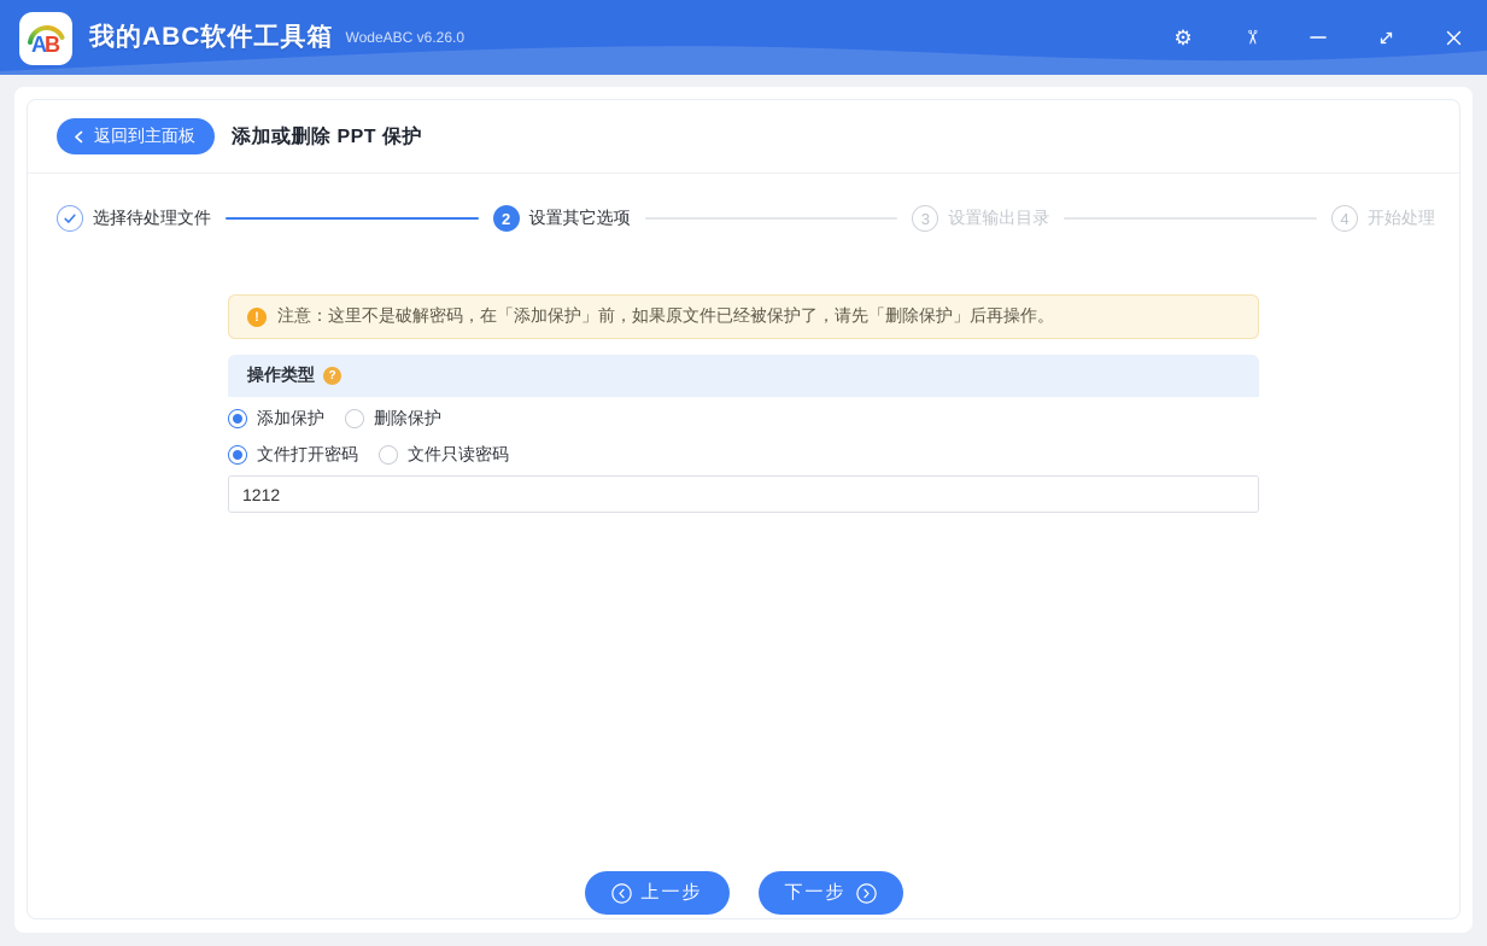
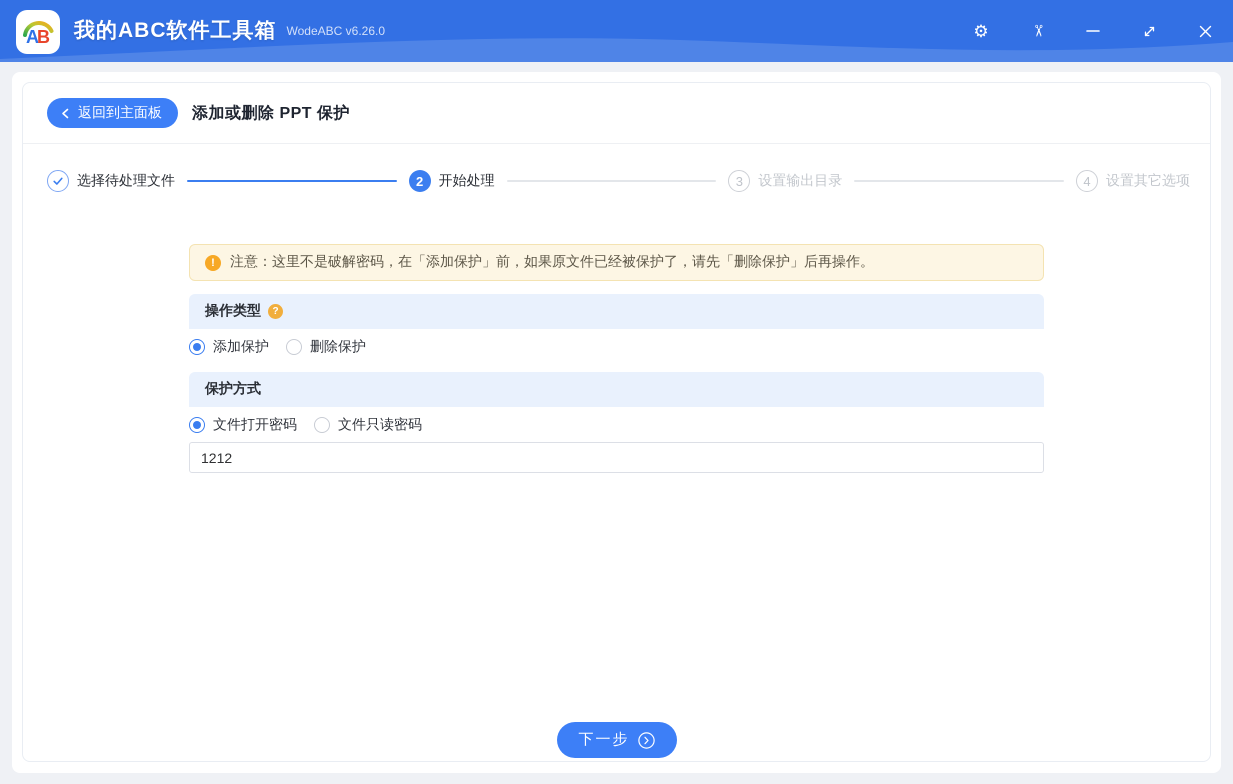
  AB
  我的ABC软件工具箱
  WodeABC v6.26.0
  ⚙
  返回到主面板
  添加或删除 PPT 保护
  选择待处理文件
  2
- 设置其它选项
+ 开始处理
  3
  设置输出目录
  4
- 开始处理
+ 设置其它选项
  !
  注意：这里不是破解密码，在「添加保护」前，如果原文件已经被保护了，请先「删除保护」后再操作。
  操作类型
  ?
  添加保护
  删除保护
+ 保护方式
  文件打开密码
  文件只读密码
  1212
- 上一步
  下一步
